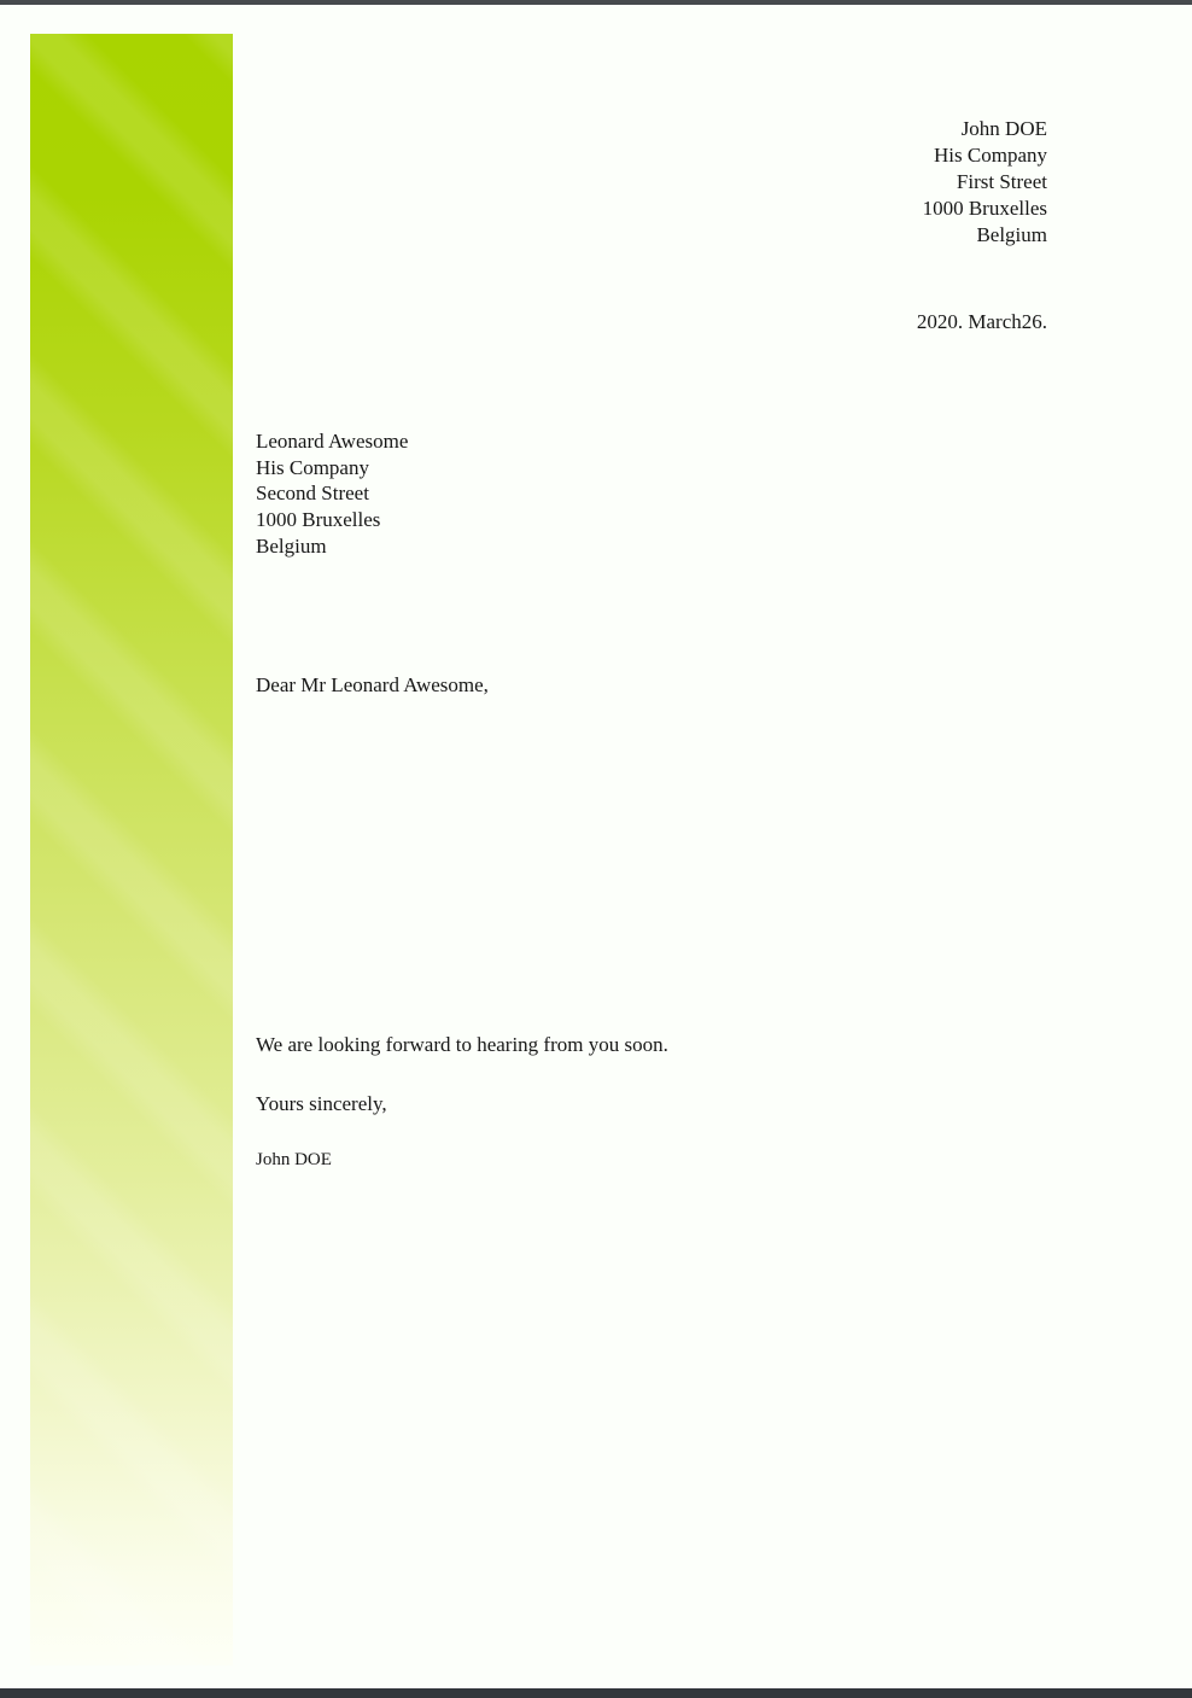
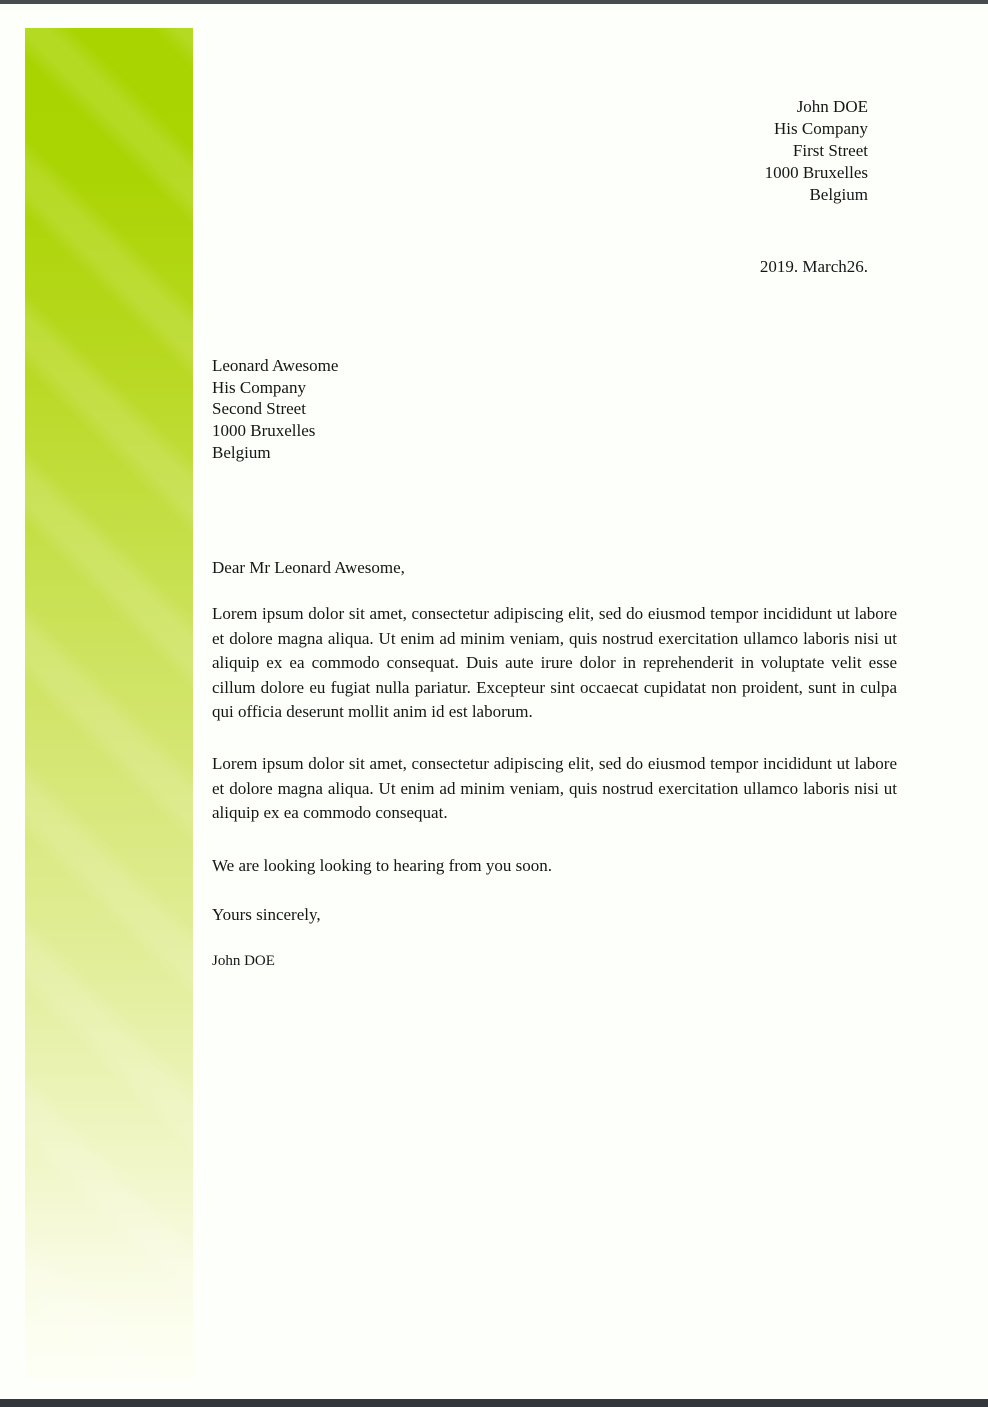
  John DOE
  His Company
  First Street
  1000 Bruxelles
  Belgium
- 2020. March26.
+ 2019. March26.
  Leonard Awesome
  His Company
  Second Street
  1000 Bruxelles
  Belgium
  Dear Mr Leonard Awesome,
+ Lorem ipsum dolor sit amet, consectetur adipiscing elit, sed do eiusmod tempor incididunt ut labore et dolore magna aliqua. Ut enim ad minim veniam, quis nostrud exercitation ullamco laboris nisi ut aliquip ex ea commodo consequat. Duis aute irure dolor in reprehenderit in voluptate velit esse cillum dolore eu fugiat nulla pariatur. Excepteur sint occaecat cupidatat non proident, sunt in culpa qui officia deserunt mollit anim id est laborum.
+ Lorem ipsum dolor sit amet, consectetur adipiscing elit, sed do eiusmod tempor incididunt ut labore et dolore magna aliqua. Ut enim ad minim veniam, quis nostrud exercitation ullamco laboris nisi ut aliquip ex ea commodo consequat.
- We are looking forward to hearing from you soon.
+ We are looking looking to hearing from you soon.
  Yours sincerely,
  John DOE
